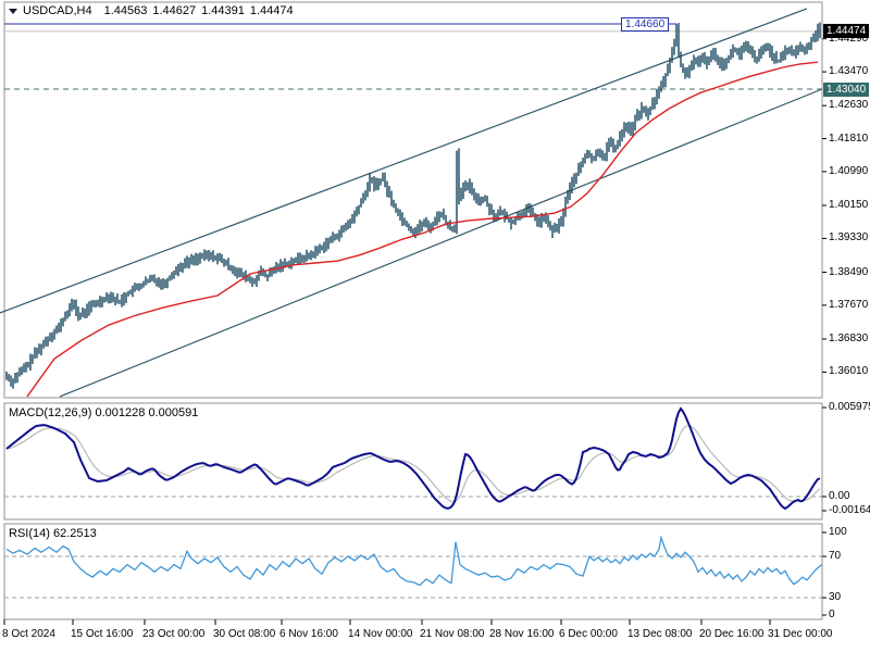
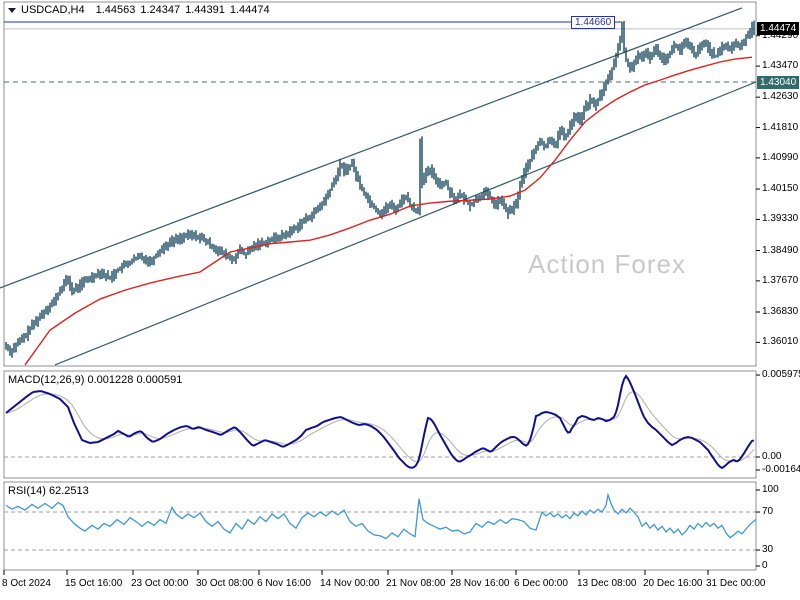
  USDCAD,H4
  1.44563
- 1.44627
+ 1.24347
  1.44391
  1.44474
+ Action Forex
  1.44660
  1.44474
  1.43040
  MACD(12,26,9) 0.001228 0.000591
  RSI(14) 62.2513
  1.43470
  1.42630
  1.41810
  1.40990
  1.40150
  1.39330
  1.38490
  1.37670
  1.36830
  1.36010
  0.00597
  0.00
  -0.00164
  100
  70
  30
  0
  8 Oct 2024
  15 Oct 16:00
  23 Oct 00:00
  30 Oct 08:00
  6 Nov 16:00
  14 Nov 00:00
  21 Nov 08:00
  28 Nov 16:00
  6 Dec 00:00
  13 Dec 08:00
  20 Dec 16:00
  31 Dec 00:00
